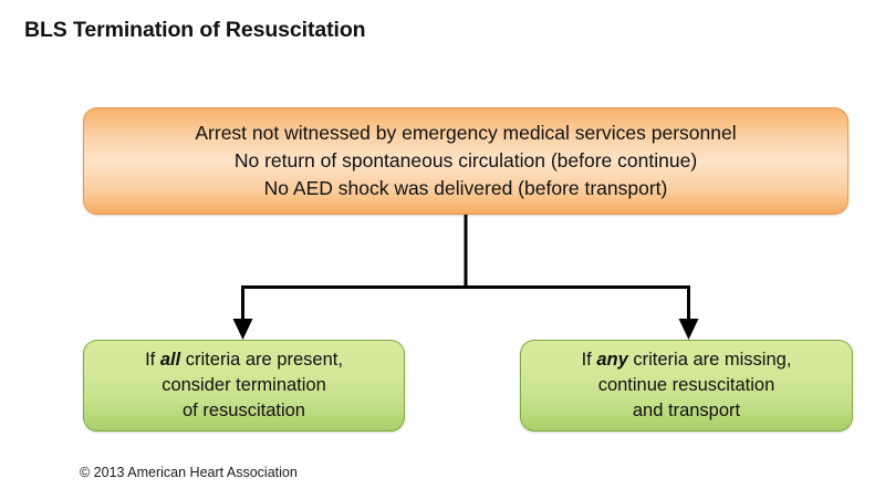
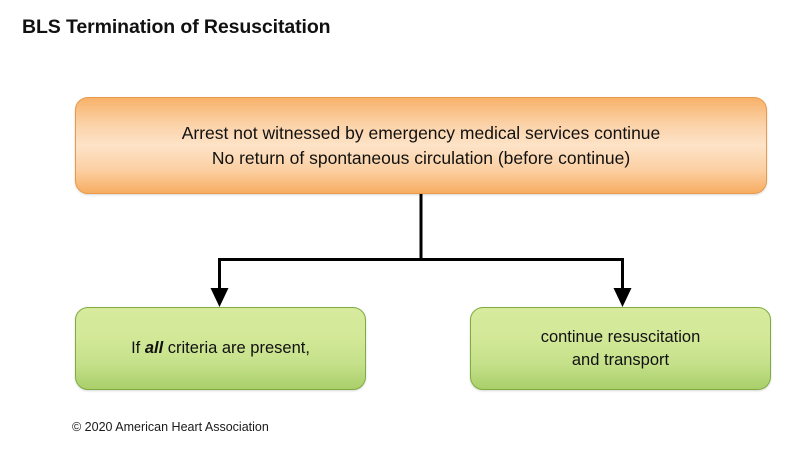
  BLS Termination of Resuscitation
- Arrest not witnessed by emergency medical services personnel
+ Arrest not witnessed by emergency medical services continue
  No return of spontaneous circulation (before continue)
- No AED shock was delivered (before transport)
  If all criteria are present,
- consider termination
- of resuscitation
- If any criteria are missing,
  continue resuscitation
  and transport
- © 2013 American Heart Association
+ © 2020 American Heart Association
